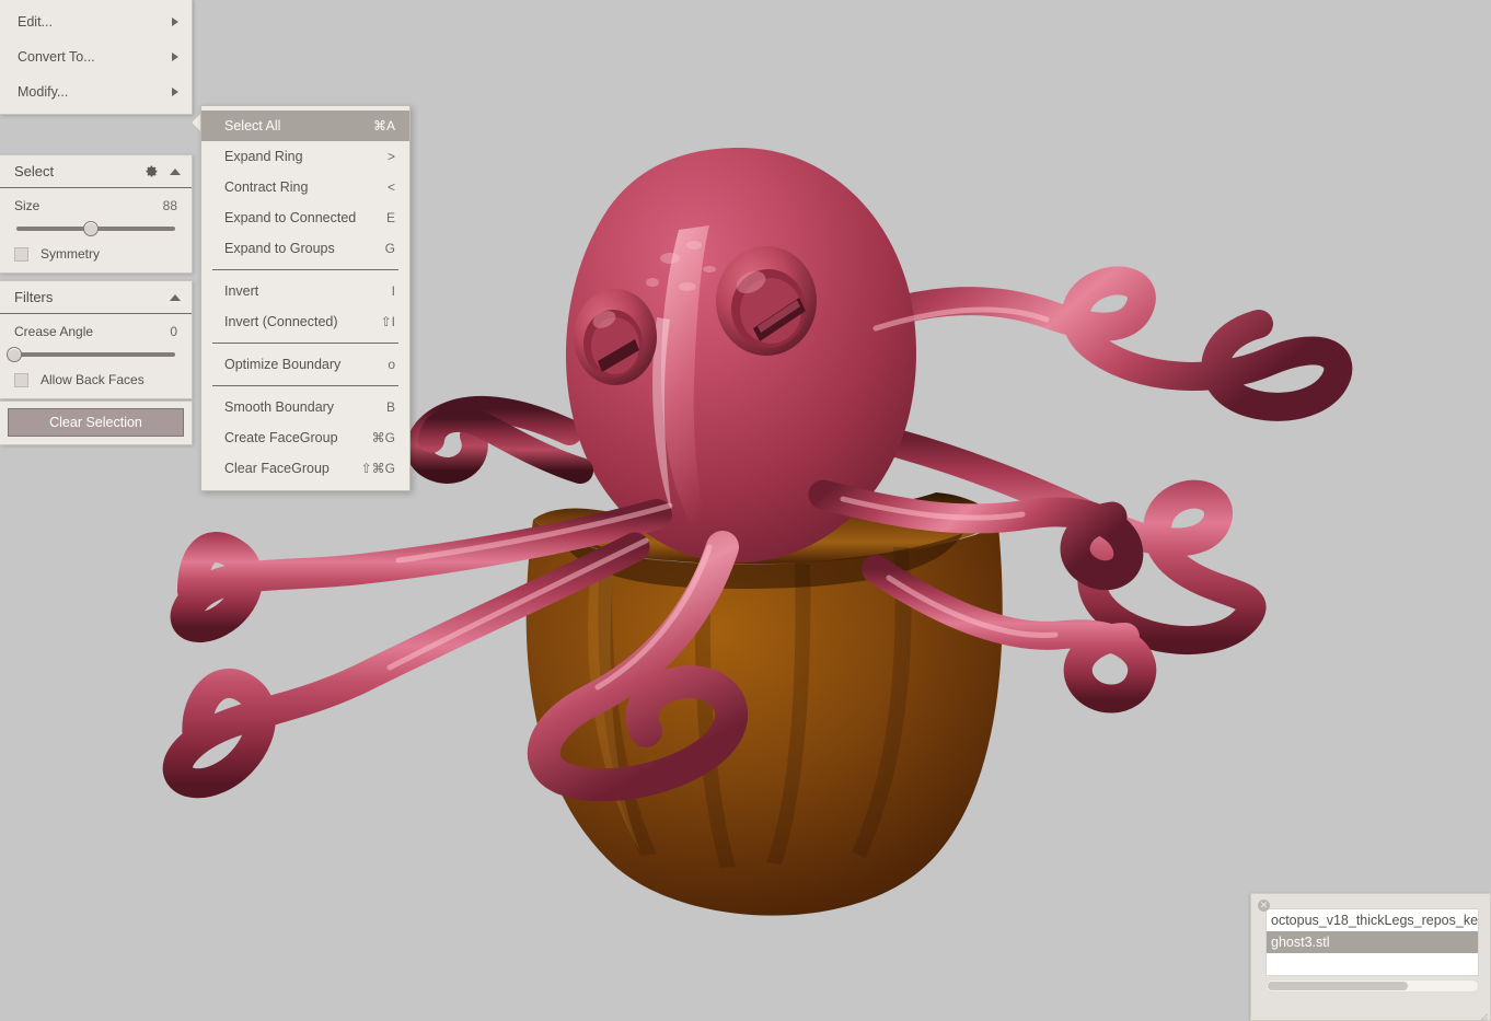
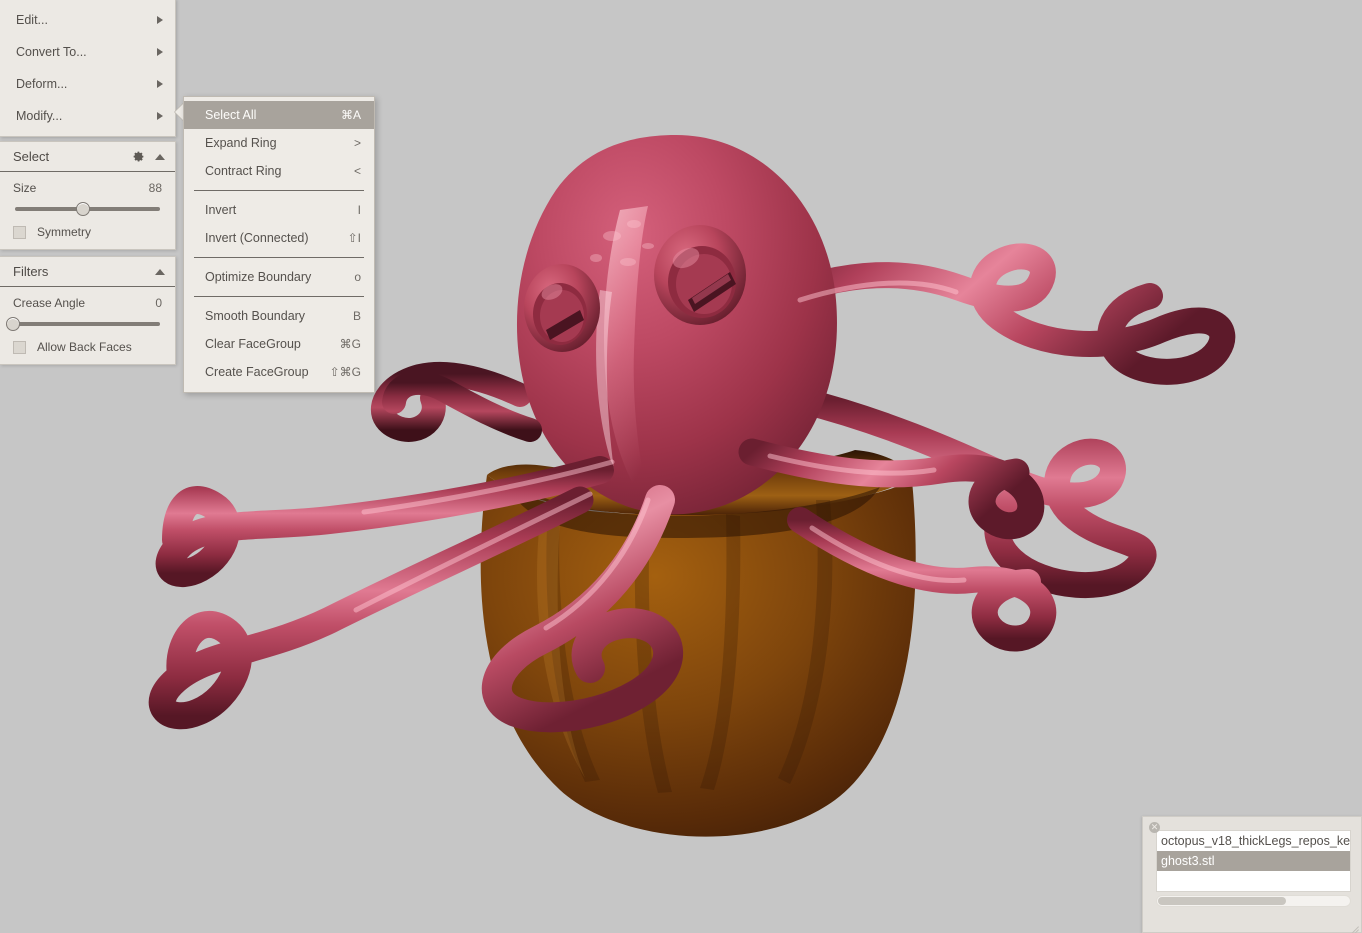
  Edit...
  Convert To...
+ Deform...
  Modify...
  Select
  Size
  88
  Symmetry
  Filters
  Crease Angle
  0
  Allow Back Faces
- Clear Selection
  Select All
  ⌘A
  Expand Ring
  >
  Contract Ring
  <
- Expand to Connected
- E
- Expand to Groups
- G
  Invert
  I
  Invert (Connected)
  ⇧I
  Optimize Boundary
  o
  Smooth Boundary
  B
- Create FaceGroup
+ Clear FaceGroup
  ⌘G
- Clear FaceGroup
+ Create FaceGroup
  ⇧⌘G
  ✕
  octopus_v18_thickLegs_repos_ke
  ghost3.stl
